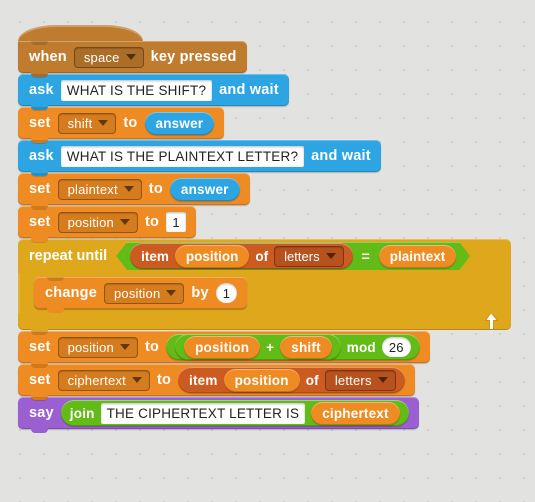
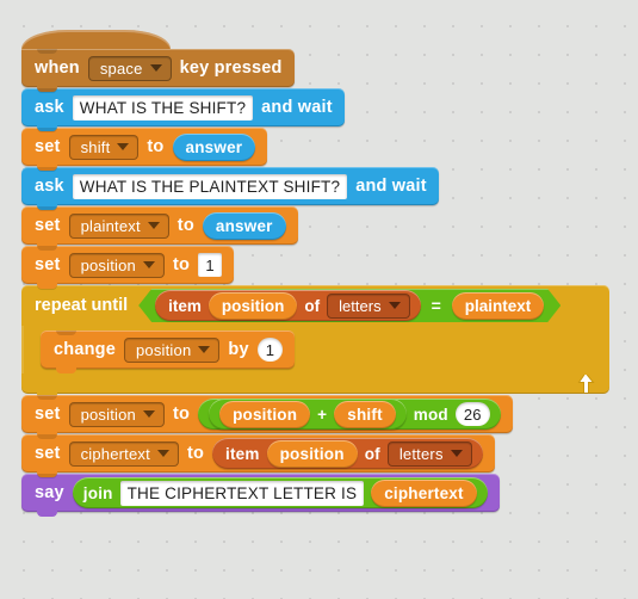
  when
  space
  key pressed
  ask
  WHAT IS THE SHIFT?
  and wait
  set
  shift
  to
  answer
  ask
- WHAT IS THE PLAINTEXT LETTER?
+ WHAT IS THE PLAINTEXT SHIFT?
  and wait
  set
  plaintext
  to
  answer
  set
  position
  to
  1
  repeat until
  item
  position
  of
  letters
  =
  plaintext
  change
  position
  by
  1
  set
  position
  to
  position
  +
  shift
  mod
  26
  set
  ciphertext
  to
  item
  position
  of
  letters
  say
  join
  THE CIPHERTEXT LETTER IS
  ciphertext
